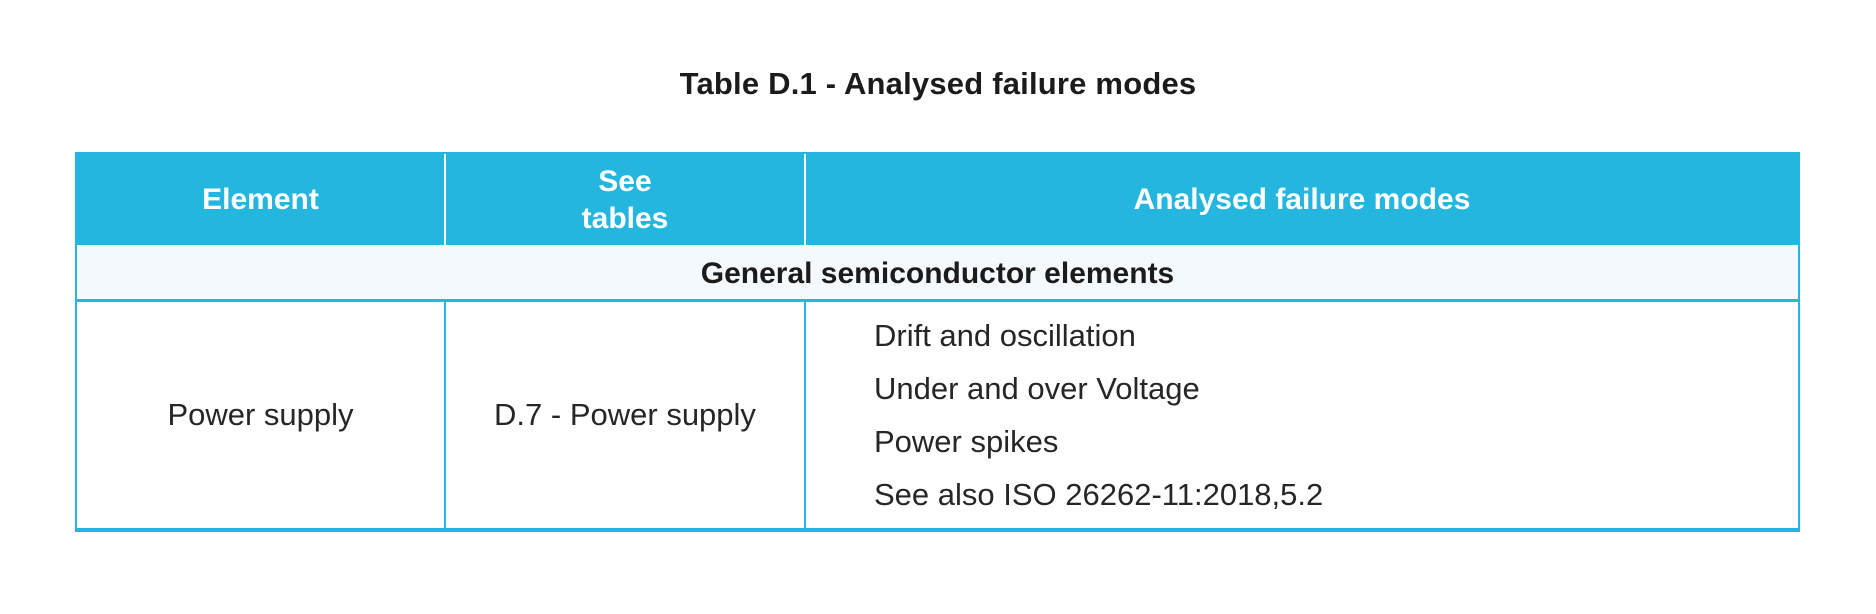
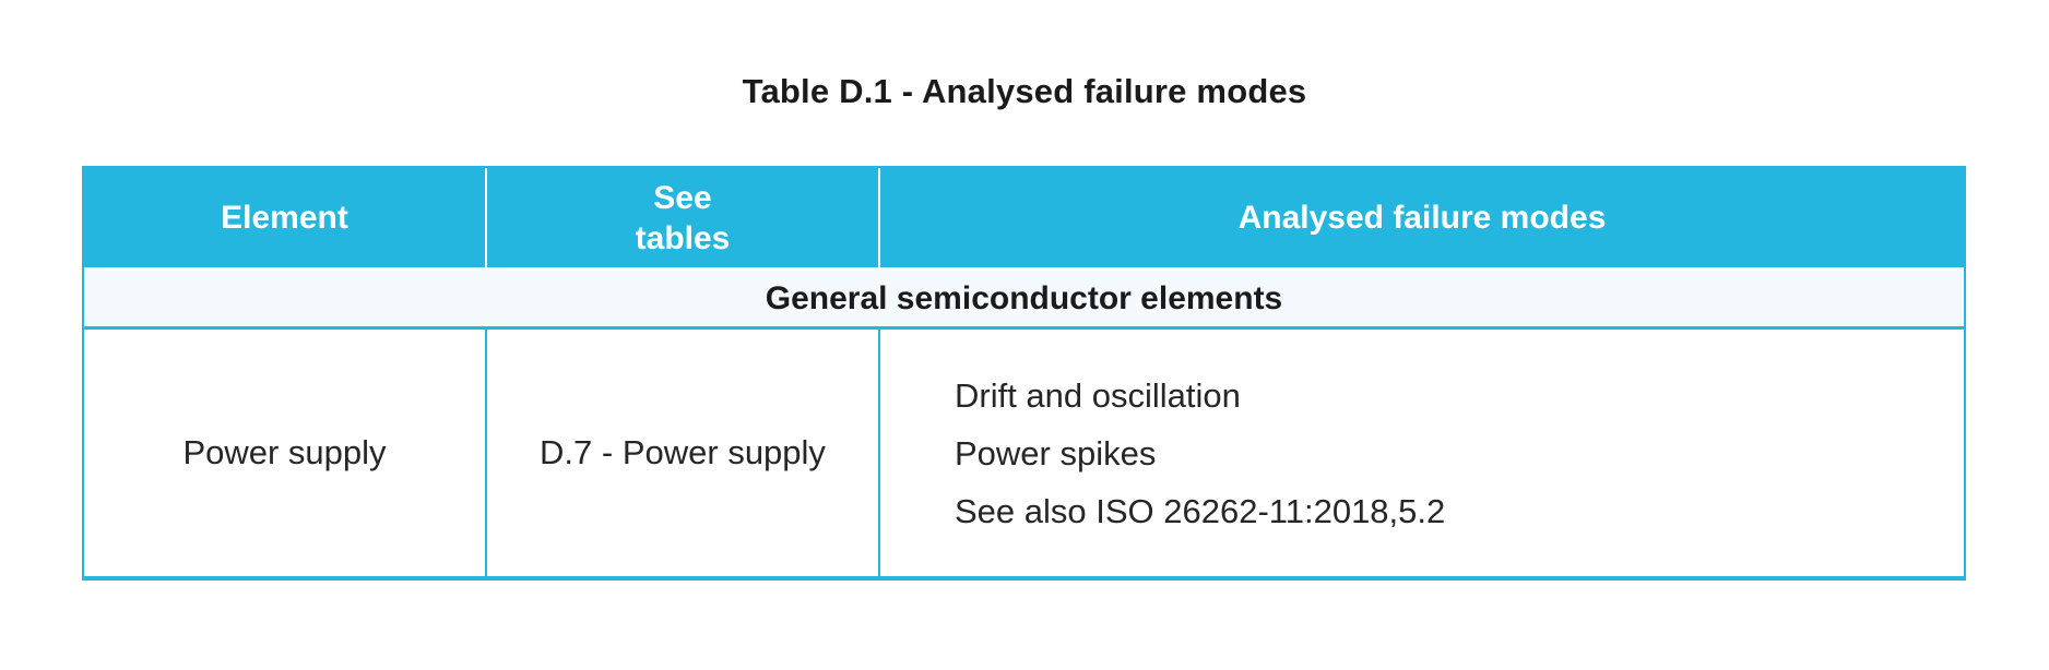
  Table D.1 - Analysed failure modes
  Element
  See
  tables
  Analysed failure modes
  General semiconductor elements
  Power supply
  D.7 - Power supply
  Drift and oscillation
- Under and over Voltage
  Power spikes
  See also ISO 26262-11:2018,5.2
